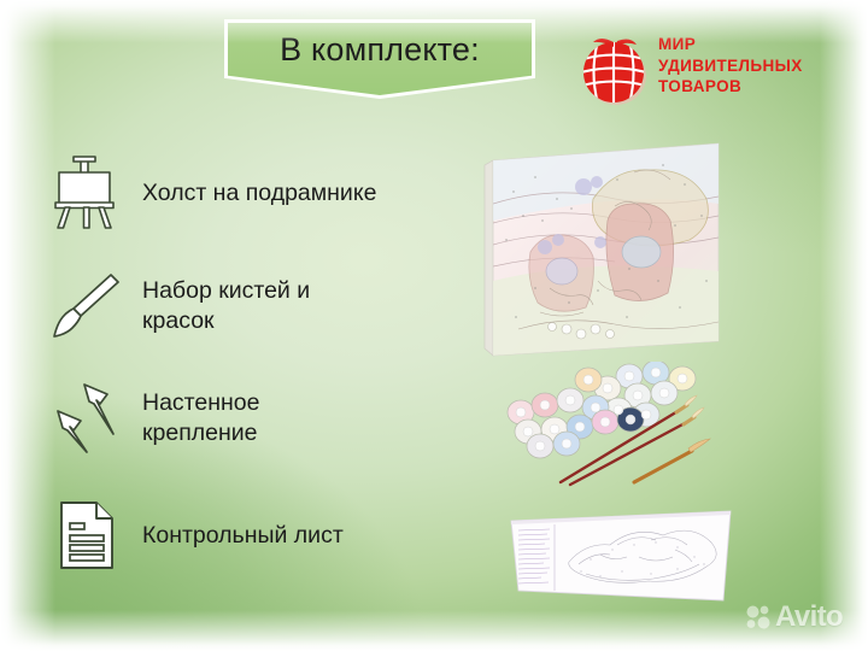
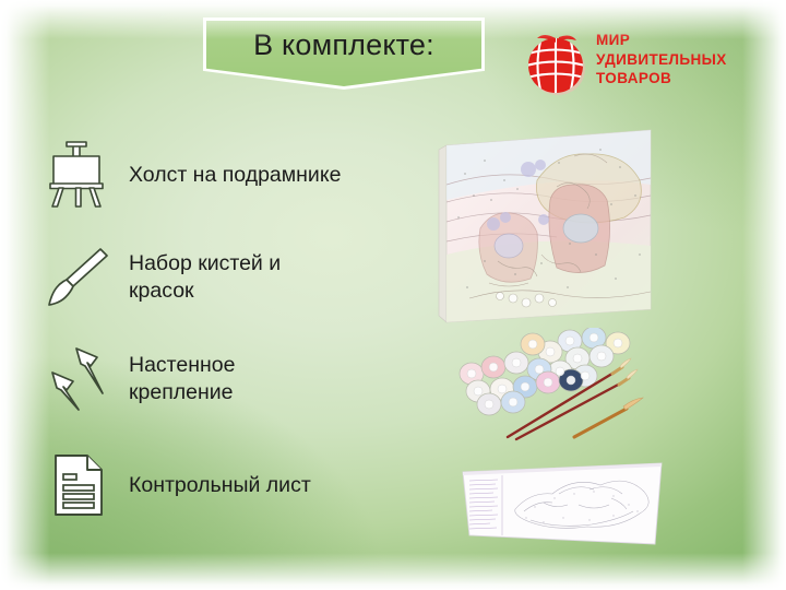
- Avito
